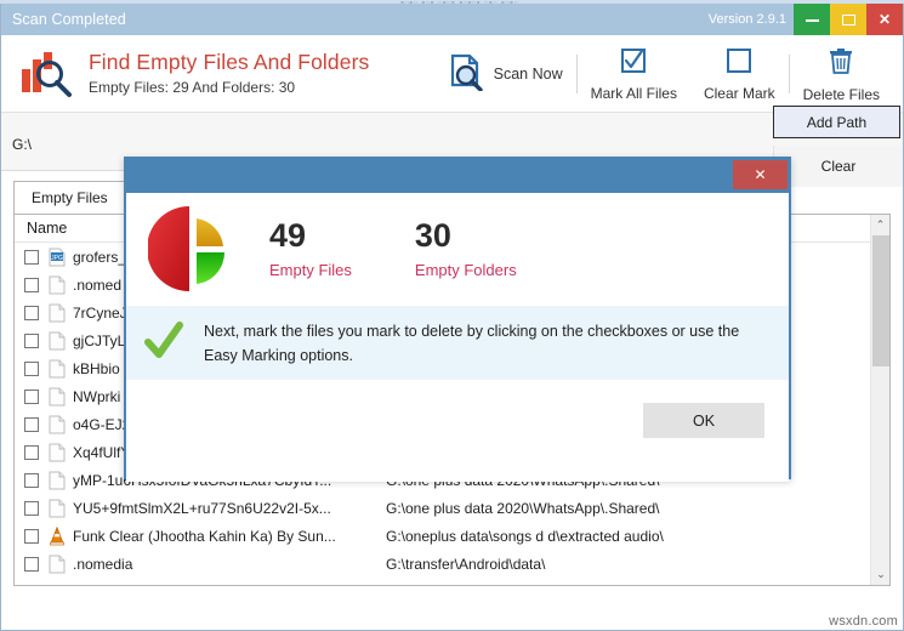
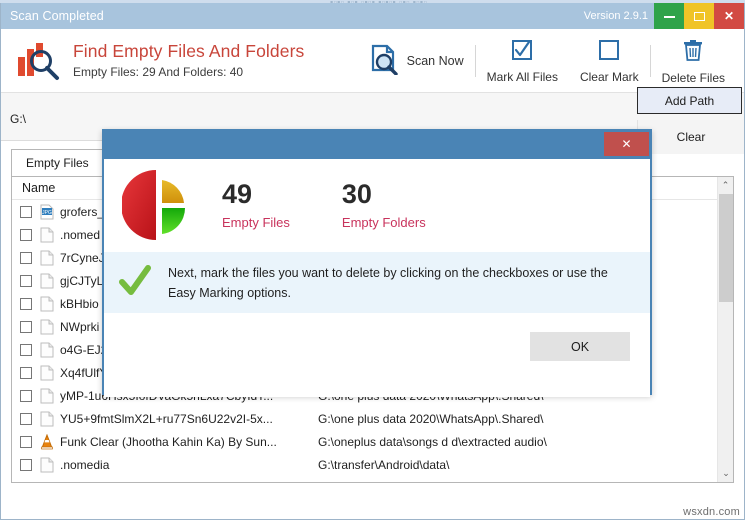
  ▪▫▪▫ ▪▫▪ ▫▪▫▪ ▪▫▪▫▪ ▫▪▫ ▪▫▪▫
  Scan Completed
  Version 2.9.1
  ✕
  Find Empty Files And Folders
- Empty Files: 29 And Folders: 30
+ Empty Files: 29 And Folders: 40
  Scan Now
  Mark All Files
  Clear Mark
  Delete Files
  G:\
  Add Path
  Clear
  Empty Files
  Name
  grofers_
  .nomed
  7rCyne
  gjCJTyL
  kBHbio
  NWprki
  o4G-EJ
  YU5+9fmtSlmX2L+ru77Sn6U22v2I-5x...
  G:\one plus data 2020\WhatsApp\.Shared\
  Funk Clear (Jhootha Kahin Ka) By Sun...
  G:\oneplus data\songs d d\extracted audio\
  .nomedia
  G:\transfer\Android\data\
  ⌃
  ⌄
  wsxdn.com
  ✕
  49
  Empty Files
  30
  Empty Folders
- Next, mark the files you mark to delete by clicking on the checkboxes or use the Easy Marking options.
+ Next, mark the files you want to delete by clicking on the checkboxes or use the Easy Marking options.
  OK
